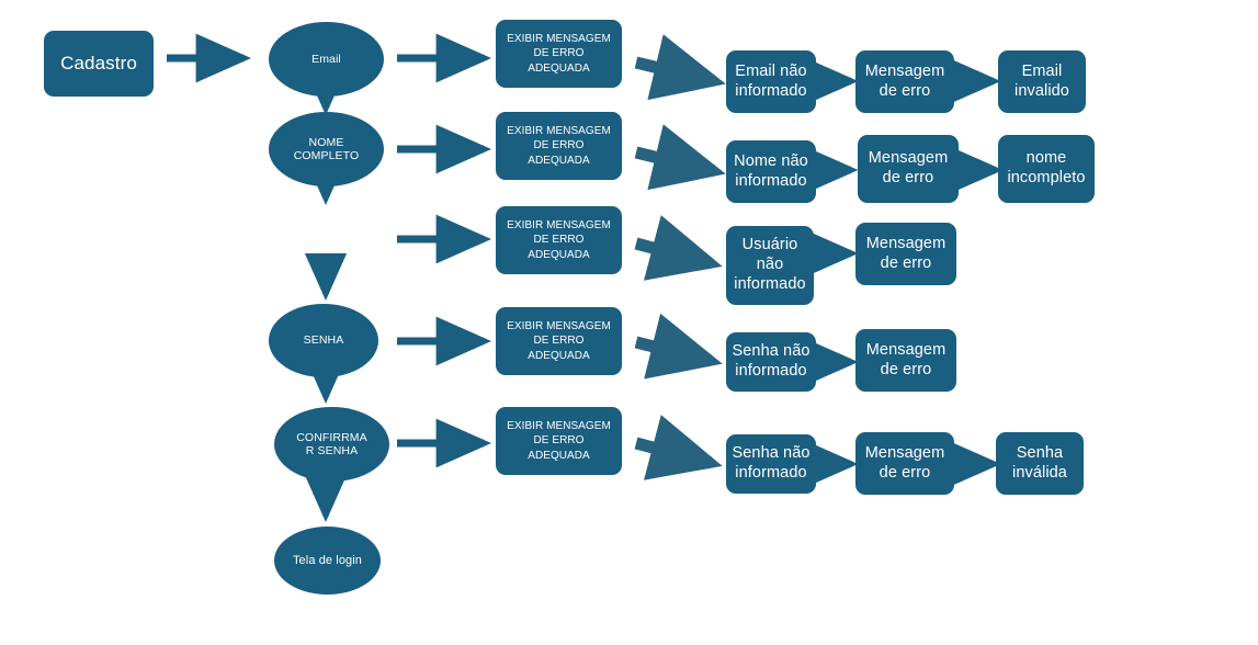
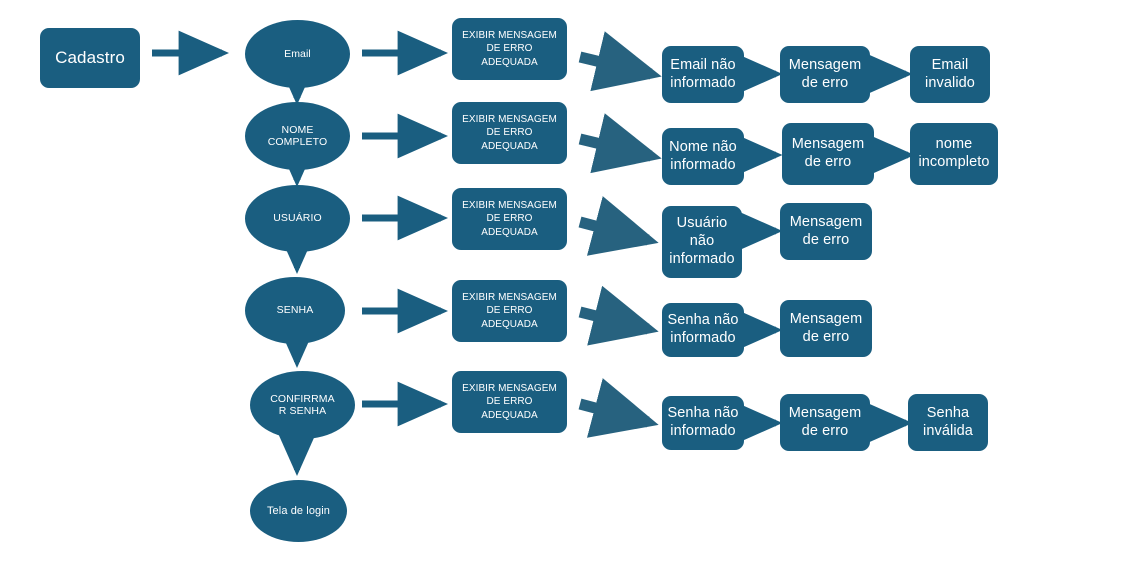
  Cadastro
  Email
  NOME
  COMPLETO
+ USUÁRIO
  SENHA
  CONFIRRMA
  R SENHA
  Tela de login
  EXIBIR MENSAGEM
  DE ERRO
  ADEQUADA
  EXIBIR MENSAGEM
  DE ERRO
  ADEQUADA
  EXIBIR MENSAGEM
  DE ERRO
  ADEQUADA
  EXIBIR MENSAGEM
  DE ERRO
  ADEQUADA
  EXIBIR MENSAGEM
  DE ERRO
  ADEQUADA
  Email não
  informado
  Mensagem
  de erro
  Email
  invalido
  Nome não
  informado
  Mensagem
  de erro
  nome
  incompleto
  Usuário
  não
  informado
  Mensagem
  de erro
  Senha não
  informado
  Mensagem
  de erro
  Senha não
  informado
  Mensagem
  de erro
  Senha
  inválida
